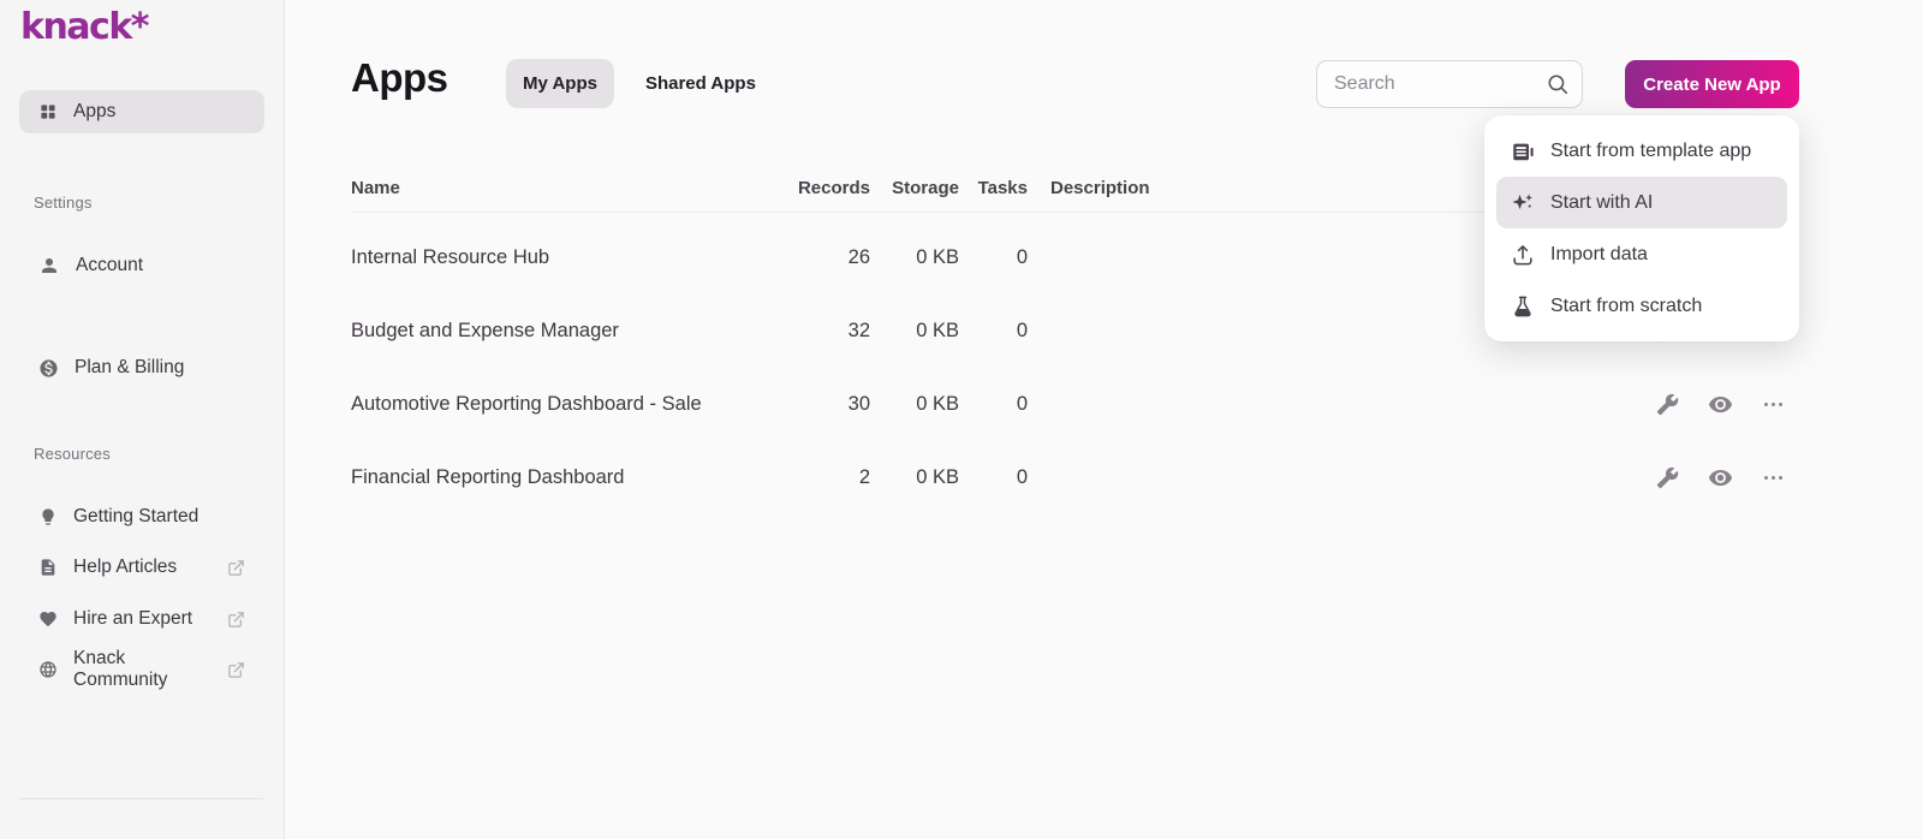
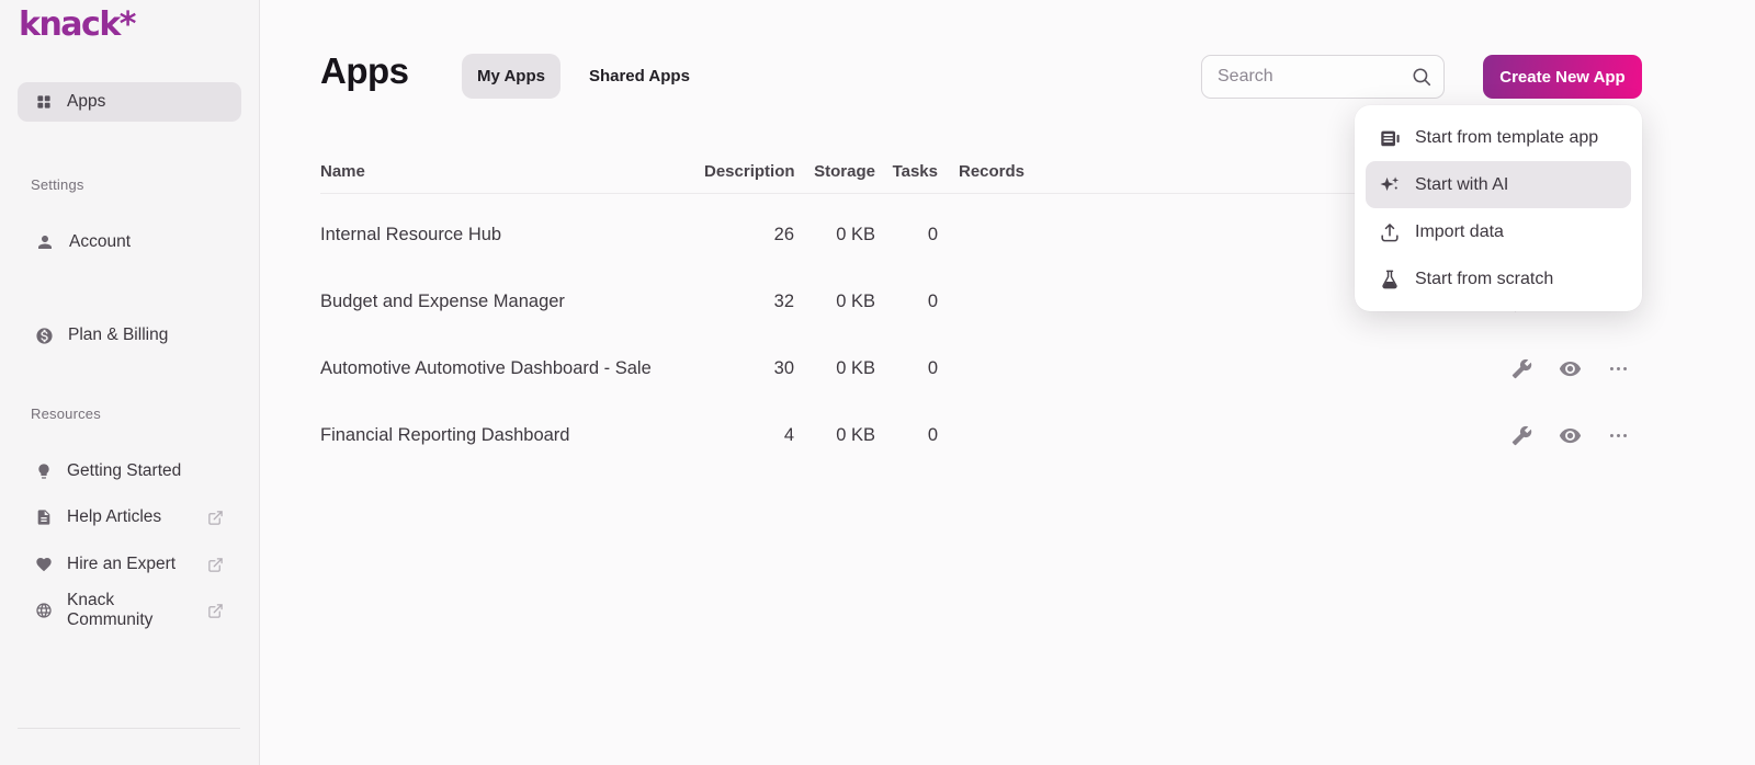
  knack*
  Apps
  Settings
  Account
  Plan & Billing
  Resources
  Getting Started
  Help Articles
  Hire an Expert
  Knack Community
  Apps
  My Apps
  Shared Apps
  Search
  Create New App
  Start from template app
  Start with AI
  Import data
  Start from scratch
  Name
- Records
+ Description
  Storage
  Tasks
- Description
+ Records
  Internal Resource Hub
  26
  0 KB
  0
  Budget and Expense Manager
  32
  0 KB
  0
- Automotive Reporting Dashboard - Sale
+ Automotive Automotive Dashboard - Sale
  30
  0 KB
  0
  Financial Reporting Dashboard
- 2
+ 4
  0 KB
  0
